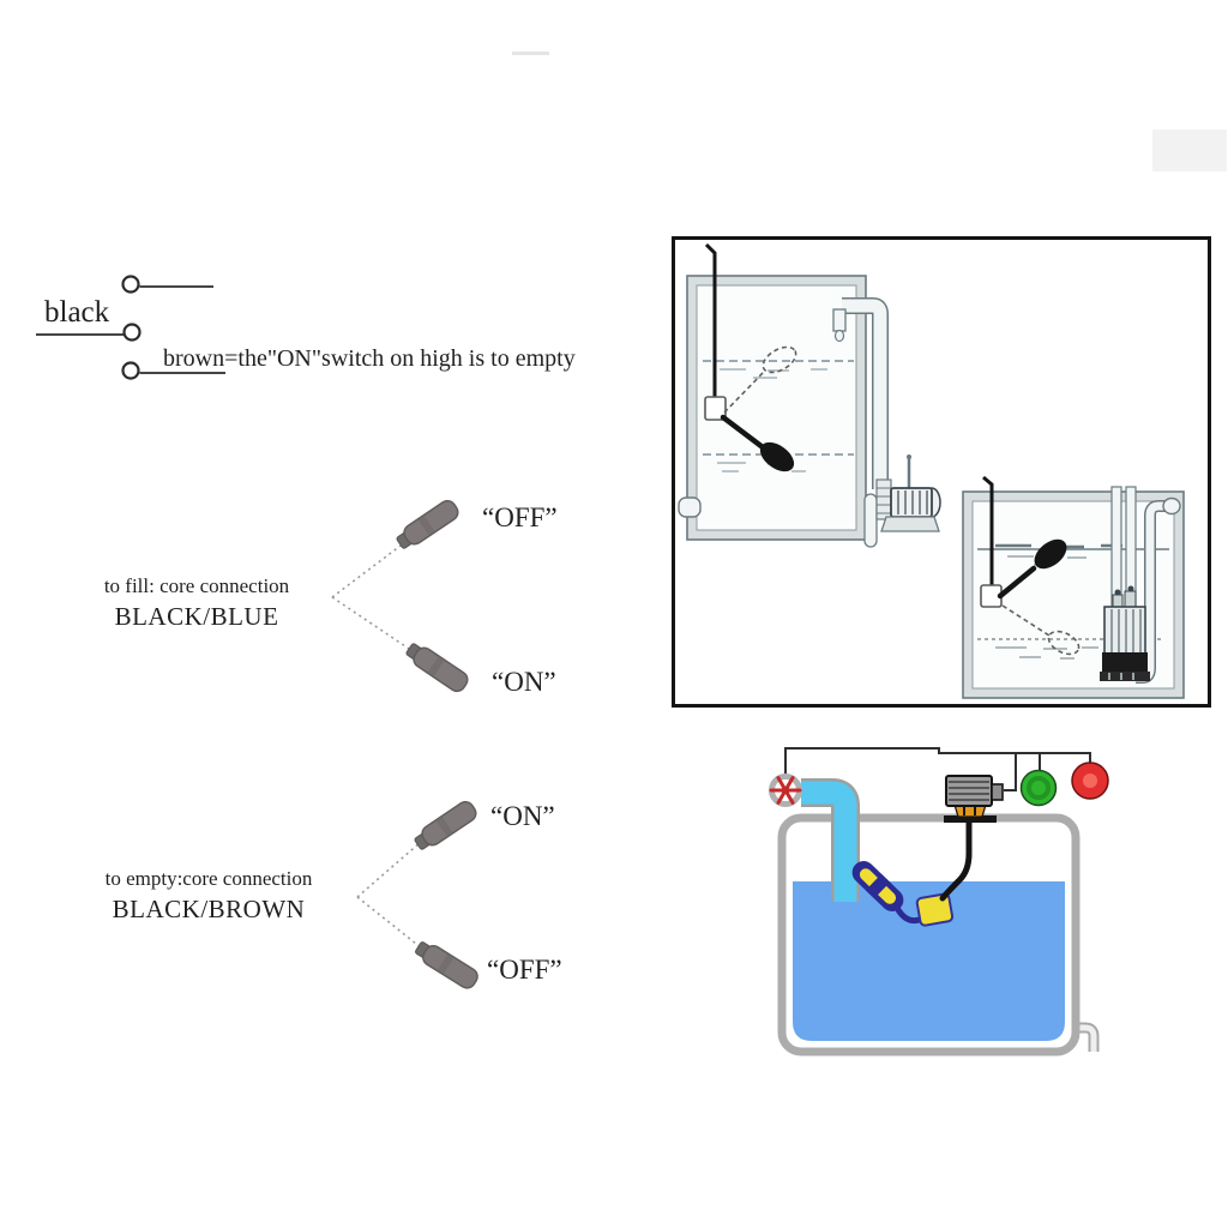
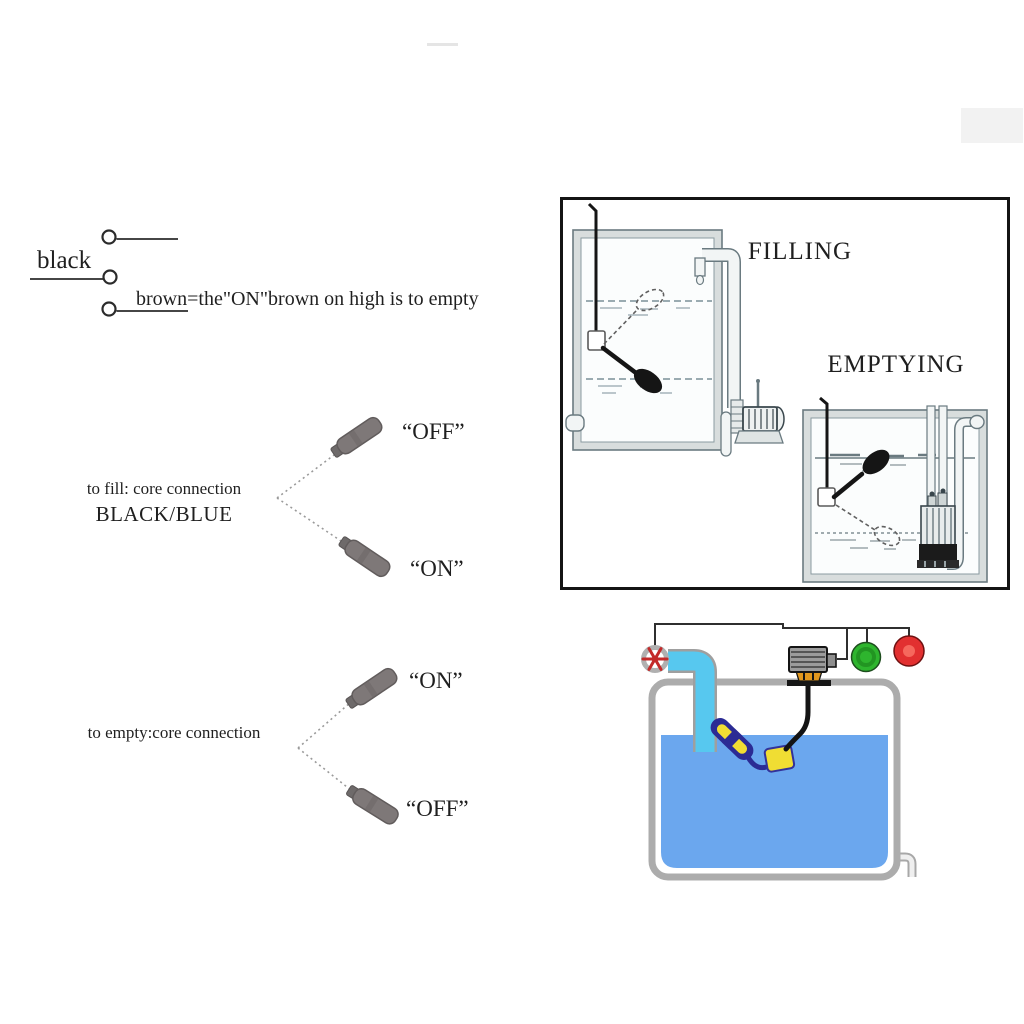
  black
- brown=the"ON"switch on high is to empty
+ brown=the"ON"brown on high is to empty
  to fill: core connection
  BLACK/BLUE
  “OFF”
  “ON”
  to empty:core connection
- BLACK/BROWN
  “ON”
  “OFF”
+ FILLING
+ EMPTYING
